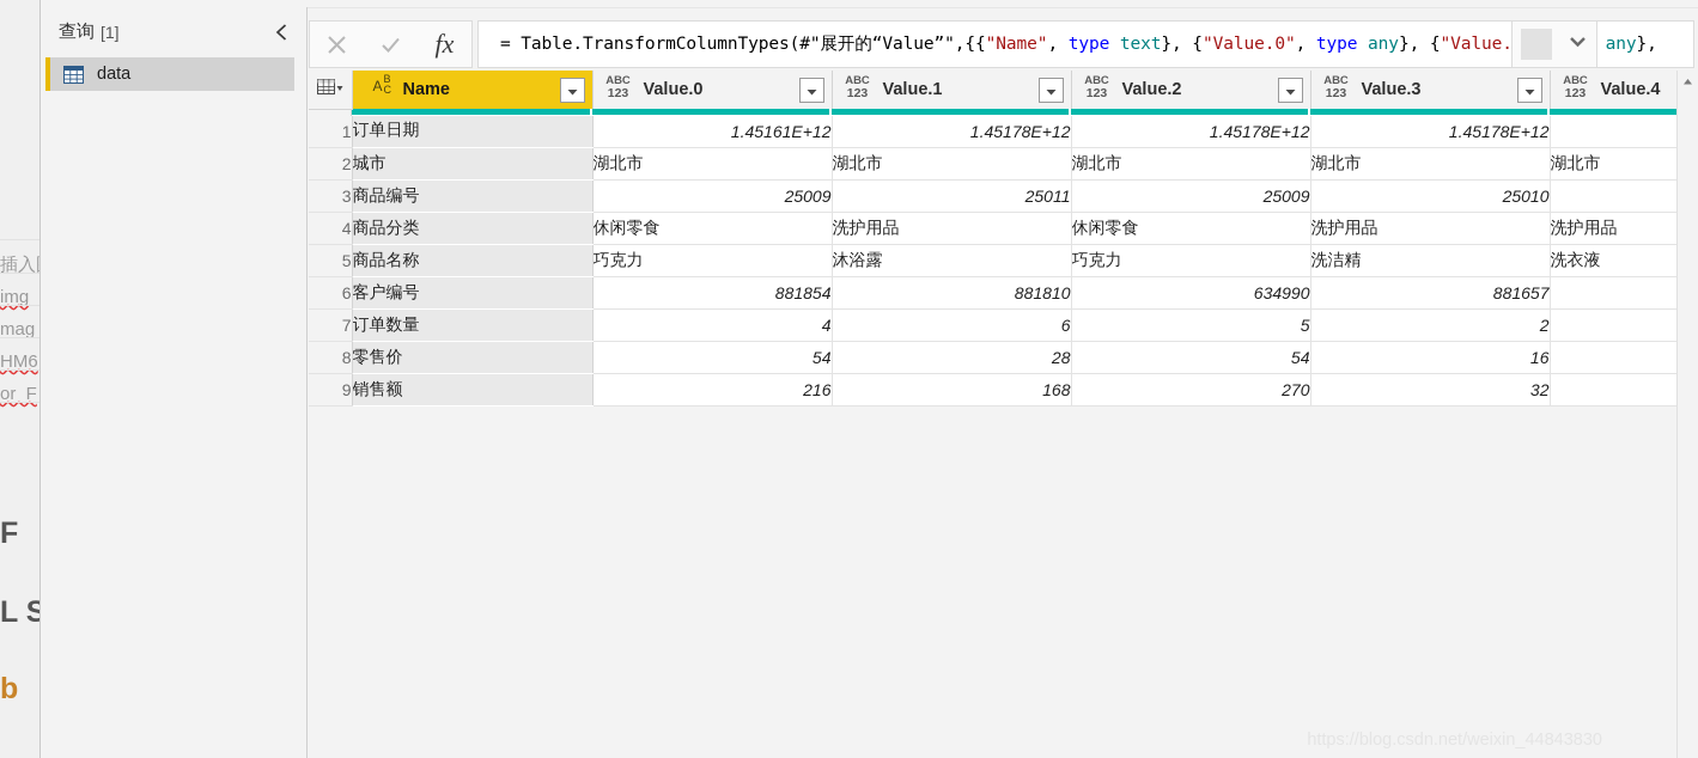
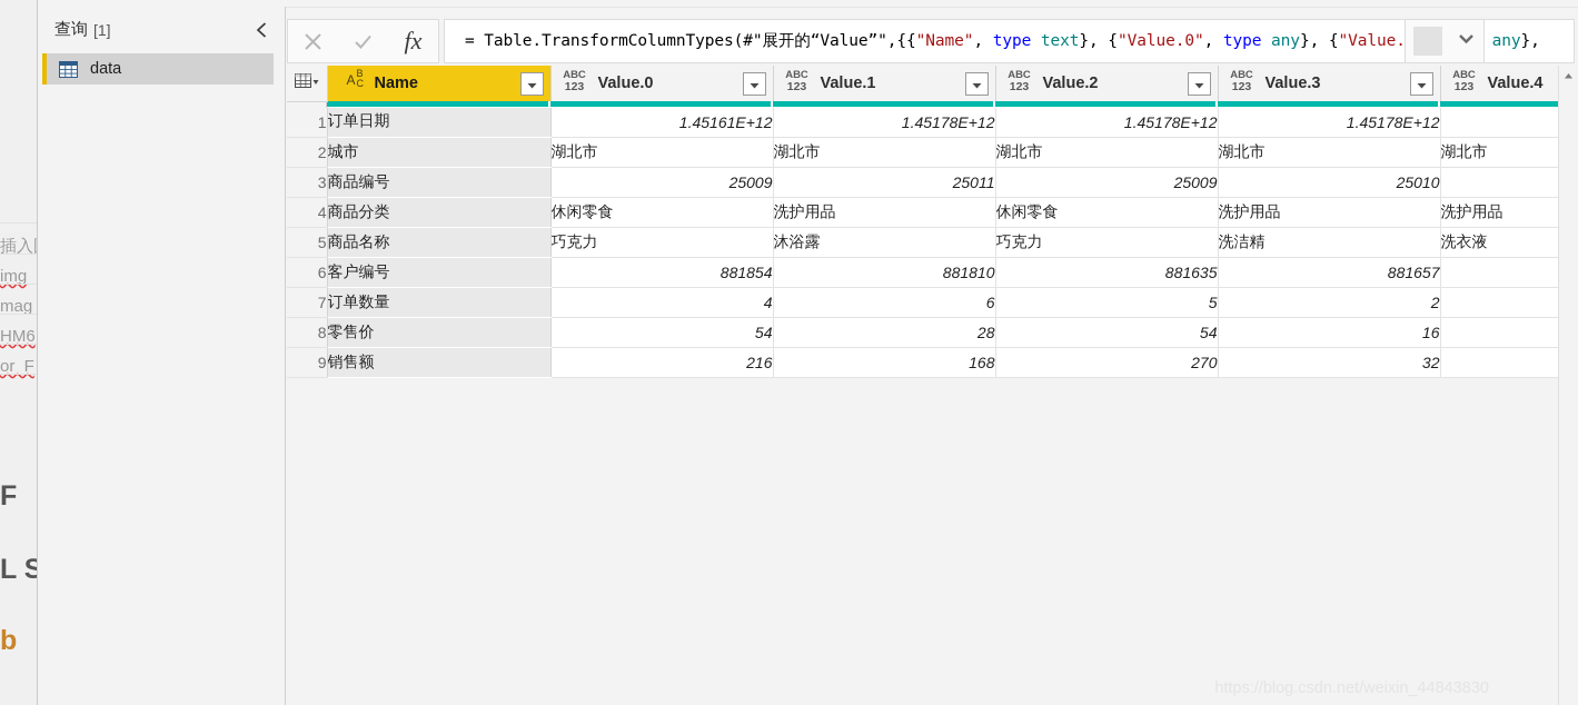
  img
  mag
  HM6
  or_F
  F
  L S
  b
  查询
  [1]
  data
  fx
  = Table.TransformColumnTypes(#"展开的“Value”",{{"Name", type text}, {"Value.0", type any}, {"Value. any},
  	ABC Name	ABC123 Value.0	ABC123 Value.1	ABC123 Value.2	ABC123 Value.3	ABC123 Value.4
  1	订单日期	1.45161E+12	1.45178E+12	1.45178E+12	1.45178E+12
  2	城市	湖北市	湖北市	湖北市	湖北市	湖北市
  3	商品编号	25009	25011	25009	25010
  4	商品分类	休闲零食	洗护用品	休闲零食	洗护用品	洗护用品
  5	商品名称	巧克力	沐浴露	巧克力	洗洁精	洗衣液
- 6	客户编号	881854	881810	634990	881657
+ 6	客户编号	881854	881810	881635	881657
  7	订单数量	4	6	5	2
  8	零售价	54	28	54	16
  9	销售额	216	168	270	32
